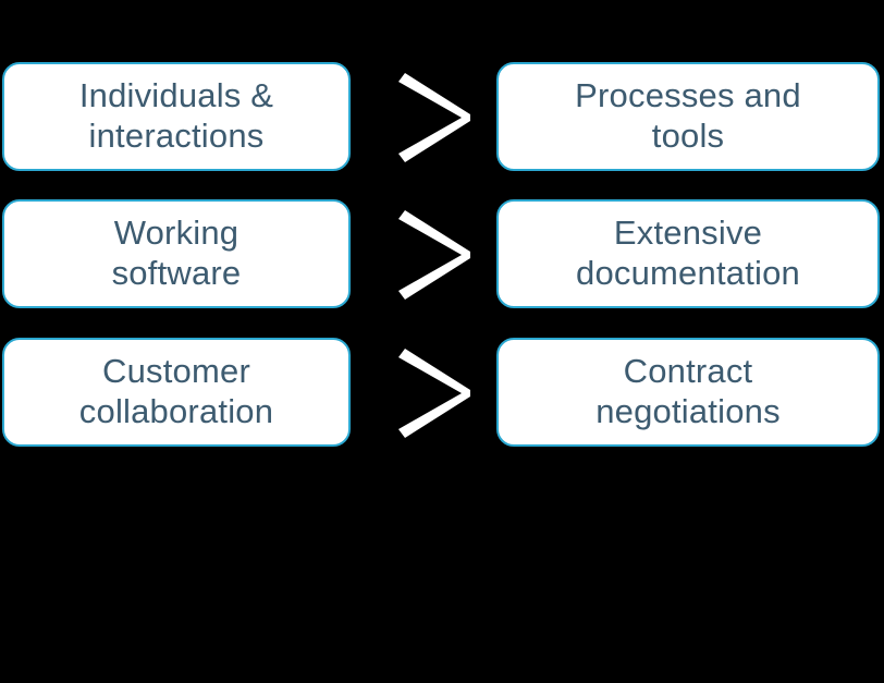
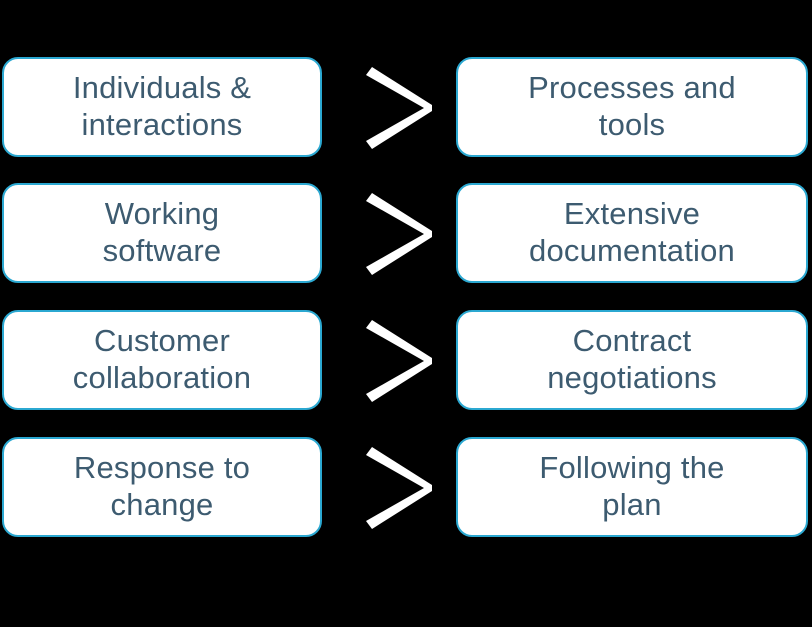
  Individuals &
  interactions
  Processes and
  tools
  Working
  software
  Extensive
  documentation
  Customer
  collaboration
  Contract
  negotiations
+ Response to
+ change
+ Following the
+ plan
